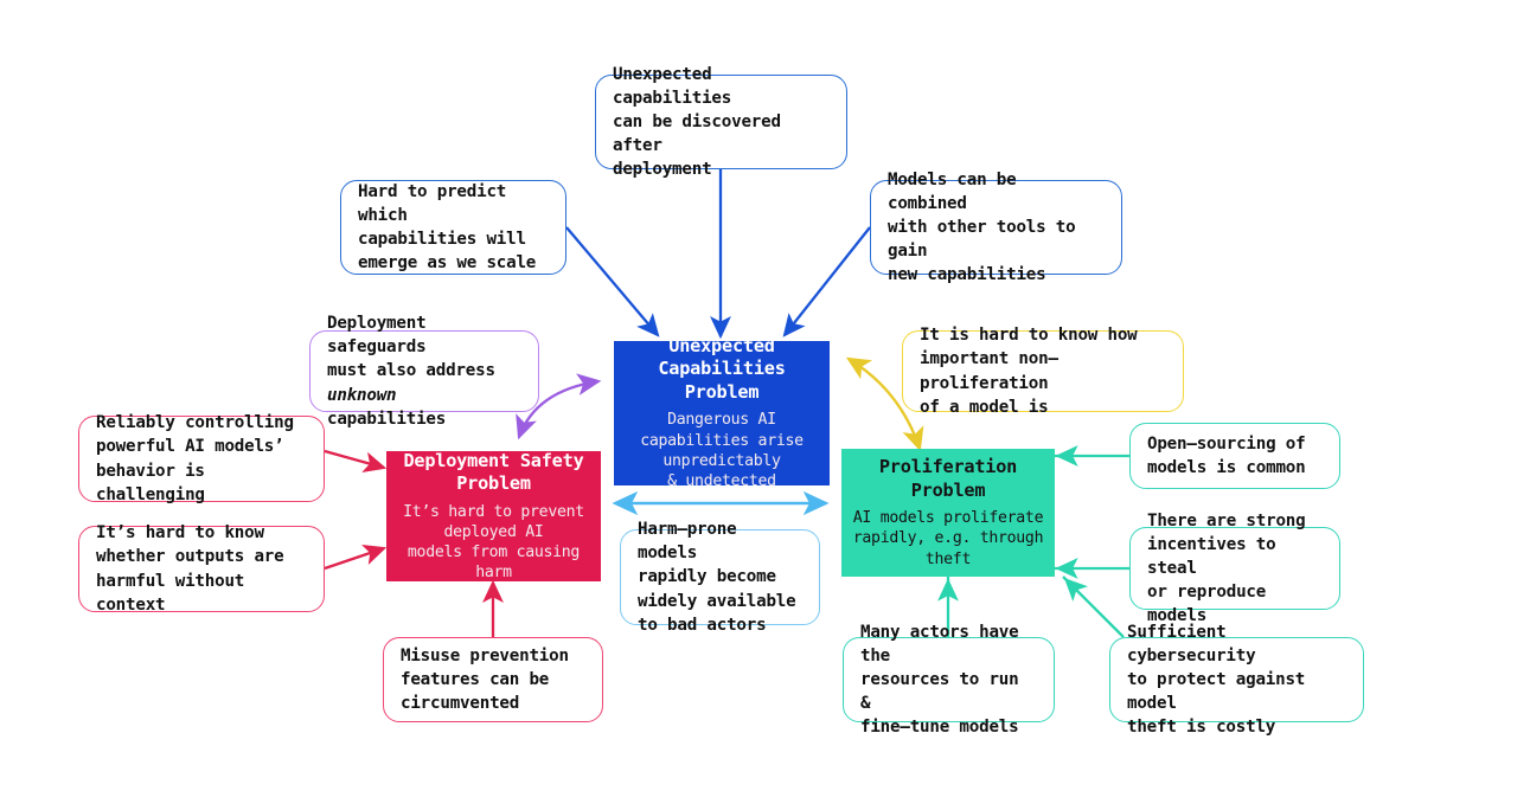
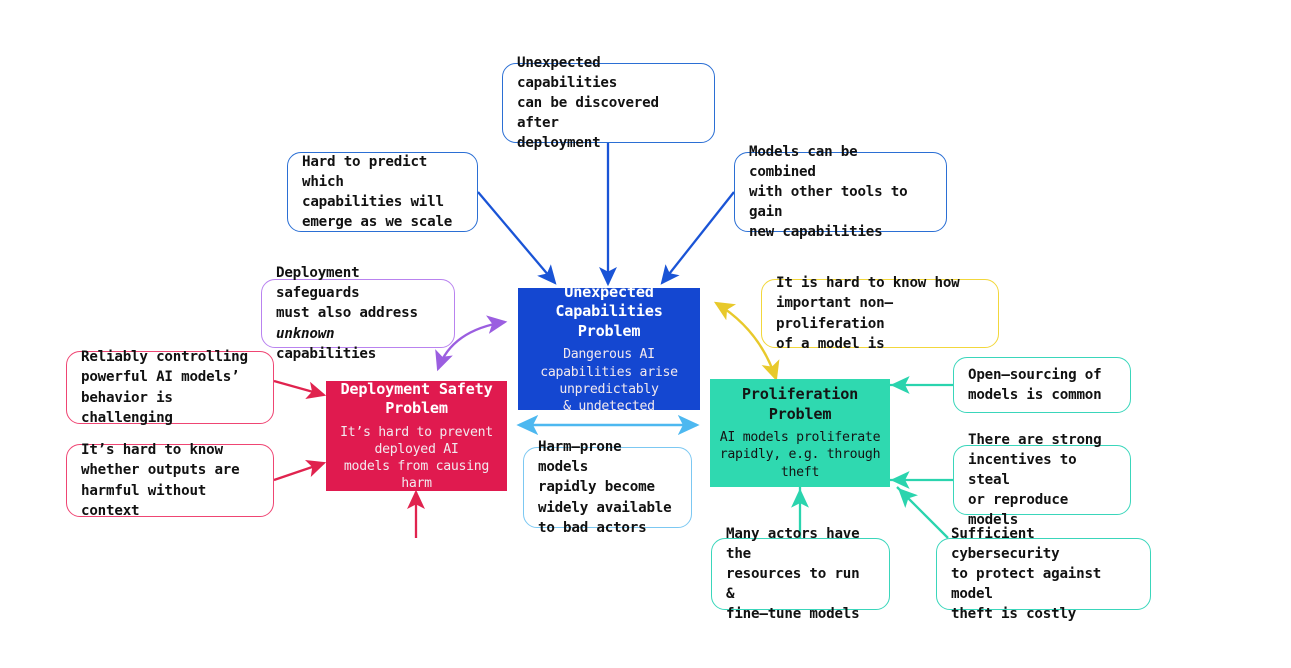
  Unexpected capabilities
  can be discovered after
  deployment
  Hard to predict which
  capabilities will
  emerge as we scale
  Models can be combined
  with other tools to gain
  new capabilities
  Deployment safeguards
  must also address
  unknown capabilities
  It is hard to know how
  important non–proliferation
  of a model is
  Reliably controlling
  powerful AI models’
  behavior is challenging
  It’s hard to know
  whether outputs are
  harmful without context
- Misuse prevention
- features can be
- circumvented
  Harm–prone models
  rapidly become
  widely available
  to bad actors
  Open–sourcing of
  models is common
  There are strong
  incentives to steal
  or reproduce models
  Sufficient cybersecurity
  to protect against model
  theft is costly
  Many actors have the
  resources to run &
  fine–tune models
  Unexpected
  Capabilities Problem
  Dangerous AI
  capabilities arise
  unpredictably
  & undetected
  Deployment Safety
  Problem
  It’s hard to prevent
  deployed AI
  models from causing harm
  Proliferation
  Problem
  AI models proliferate
  rapidly, e.g. through
  theft
